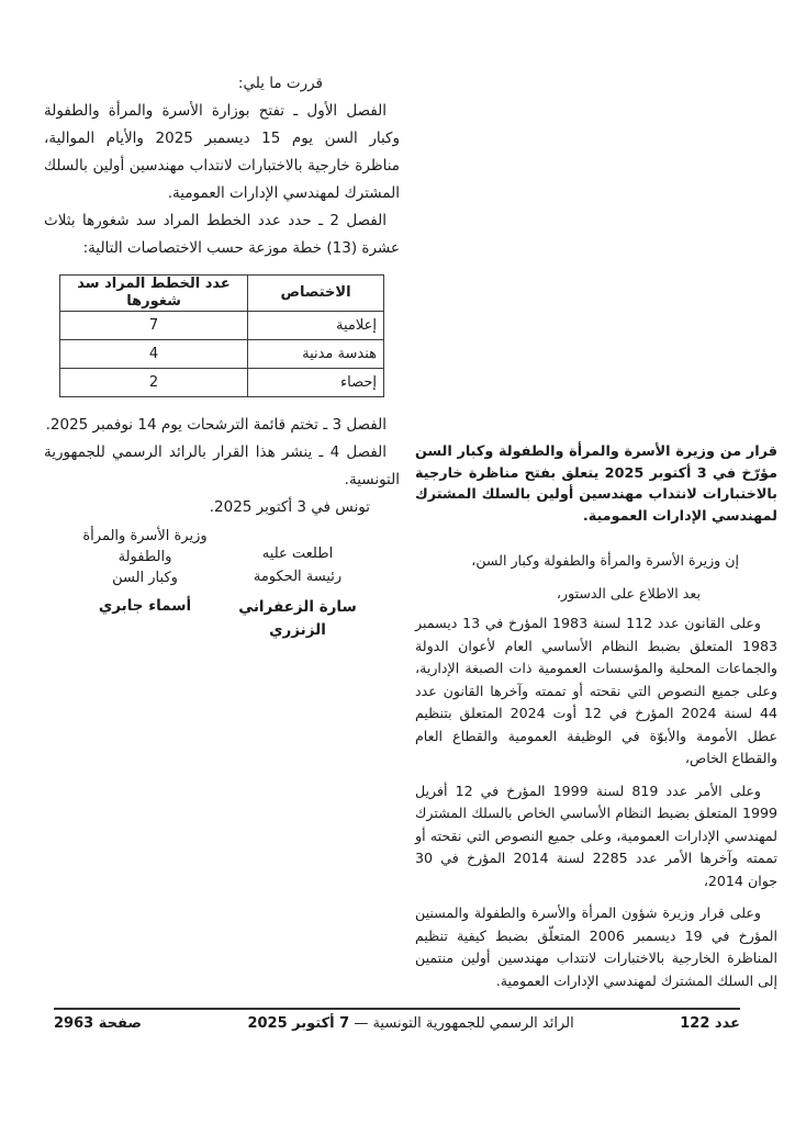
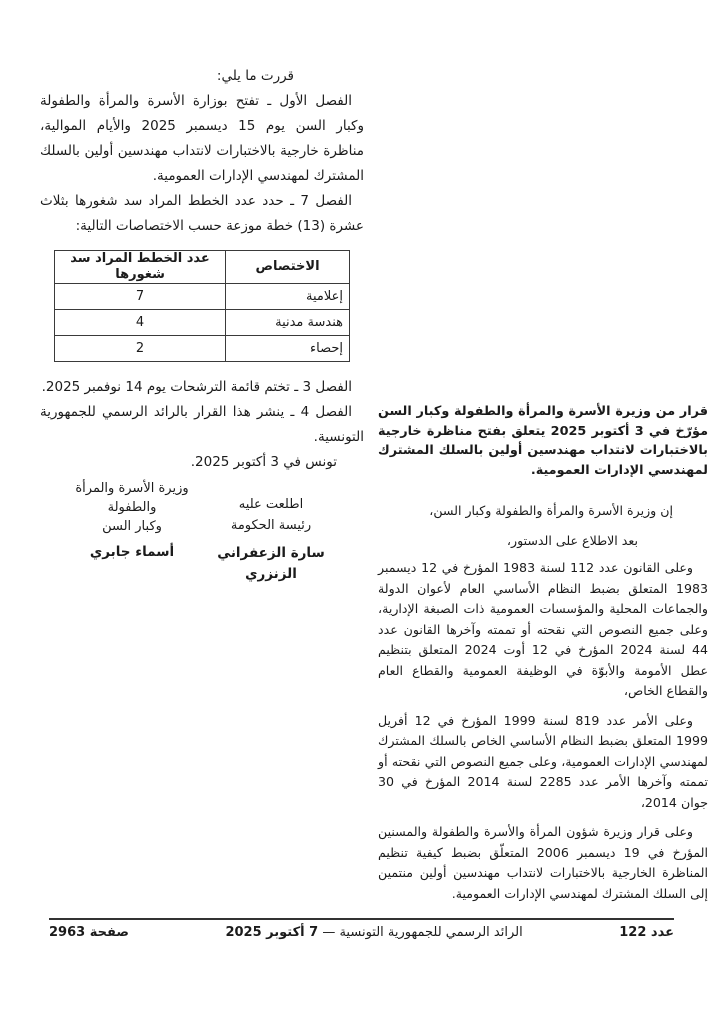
  قررت ما يلي:
  الفصل الأول ـ تفتح بوزارة الأسرة والمرأة والطفولة وكبار السن يوم 15 ديسمبر 2025 والأيام الموالية، مناظرة خارجية بالاختبارات لانتداب مهندسين أولين بالسلك المشترك لمهندسي الإدارات العمومية.
- الفصل 2 ـ حدد عدد الخطط المراد سد شغورها بثلاث عشرة (13) خطة موزعة حسب الاختصاصات التالية:
+ الفصل 7 ـ حدد عدد الخطط المراد سد شغورها بثلاث عشرة (13) خطة موزعة حسب الاختصاصات التالية:
  الاختصاص	عدد الخطط المراد سد شغورها
  إعلامية	7
  هندسة مدنية	4
  إحصاء	2
  الفصل 3 ـ تختم قائمة الترشحات يوم 14 نوفمبر 2025.
  الفصل 4 ـ ينشر هذا القرار بالرائد الرسمي للجمهورية التونسية.
  تونس في 3 أكتوبر 2025.
  وزيرة الأسرة والمرأة والطفولة
  وكبار السن
  أسماء جابري
  اطلعت عليه
  رئيسة الحكومة
  سارة الزعفراني الزنزري
  قرار من وزيرة الأسرة والمرأة والطفولة وكبار السن مؤرّخ في 3 أكتوبر 2025 يتعلق بفتح مناظرة خارجية بالاختبارات لانتداب مهندسين أولين بالسلك المشترك لمهندسي الإدارات العمومية.
  إن وزيرة الأسرة والمرأة والطفولة وكبار السن،
  بعد الاطلاع على الدستور،
- وعلى القانون عدد 112 لسنة 1983 المؤرخ في 13 ديسمبر 1983 المتعلق بضبط النظام الأساسي العام لأعوان الدولة والجماعات المحلية والمؤسسات العمومية ذات الصبغة الإدارية، وعلى جميع النصوص التي نقحته أو تممته وآخرها القانون عدد 44 لسنة 2024 المؤرخ في 12 أوت 2024 المتعلق بتنظيم عطل الأمومة والأبوّة في الوظيفة العمومية والقطاع العام والقطاع الخاص،
+ وعلى القانون عدد 112 لسنة 1983 المؤرخ في 12 ديسمبر 1983 المتعلق بضبط النظام الأساسي العام لأعوان الدولة والجماعات المحلية والمؤسسات العمومية ذات الصبغة الإدارية، وعلى جميع النصوص التي نقحته أو تممته وآخرها القانون عدد 44 لسنة 2024 المؤرخ في 12 أوت 2024 المتعلق بتنظيم عطل الأمومة والأبوّة في الوظيفة العمومية والقطاع العام والقطاع الخاص،
  وعلى الأمر عدد 819 لسنة 1999 المؤرخ في 12 أفريل 1999 المتعلق بضبط النظام الأساسي الخاص بالسلك المشترك لمهندسي الإدارات العمومية، وعلى جميع النصوص التي نقحته أو تممته وآخرها الأمر عدد 2285 لسنة 2014 المؤرخ في 30 جوان 2014،
  وعلى قرار وزيرة شؤون المرأة والأسرة والطفولة والمسنين المؤرخ في 19 ديسمبر 2006 المتعلّق بضبط كيفية تنظيم المناظرة الخارجية بالاختبارات لانتداب مهندسين أولين منتمين إلى السلك المشترك لمهندسي الإدارات العمومية.
  عدد 122
  الرائد الرسمي للجمهورية التونسية — 7 أكتوبر 2025
  صفحة 2963
